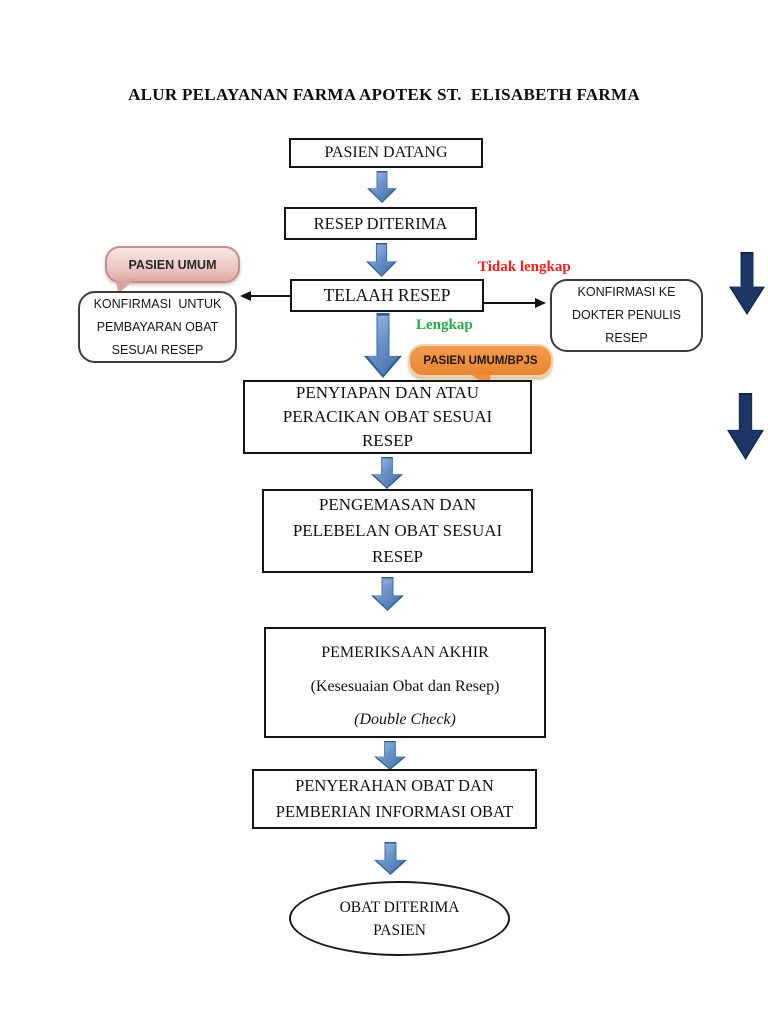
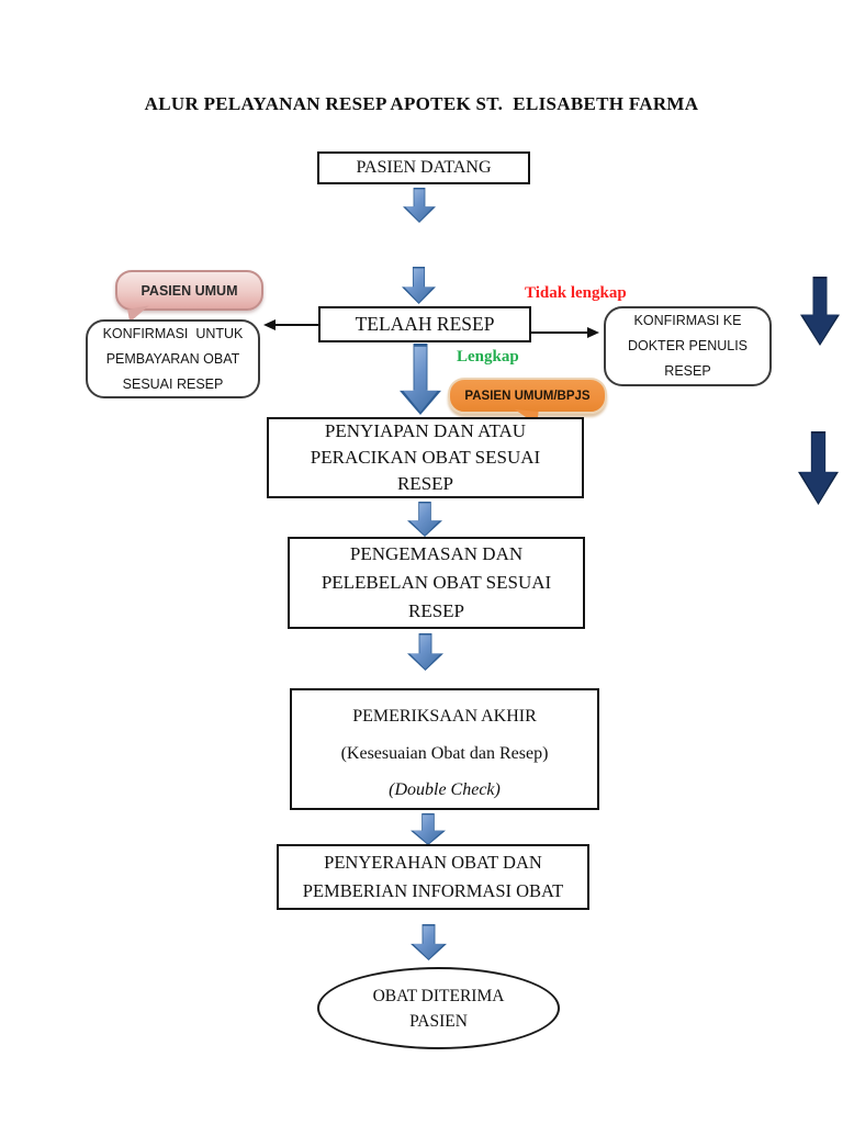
- ALUR PELAYANAN FARMA APOTEK ST. ELISABETH FARMA
+ ALUR PELAYANAN RESEP APOTEK ST. ELISABETH FARMA
  PASIEN DATANG
- RESEP DITERIMA
  TELAAH RESEP
  Tidak lengkap
  Lengkap
  PASIEN UMUM
  KONFIRMASI UNTUK
  PEMBAYARAN OBAT
  SESUAI RESEP
  KONFIRMASI KE
  DOKTER PENULIS
  RESEP
  PASIEN UMUM/BPJS
  PENYIAPAN DAN ATAU
  PERACIKAN OBAT SESUAI
  RESEP
  PENGEMASAN DAN
  PELEBELAN OBAT SESUAI
  RESEP
  PEMERIKSAAN AKHIR
  (Kesesuaian Obat dan Resep)
  (Double Check)
  PENYERAHAN OBAT DAN
  PEMBERIAN INFORMASI OBAT
  OBAT DITERIMA
  PASIEN
